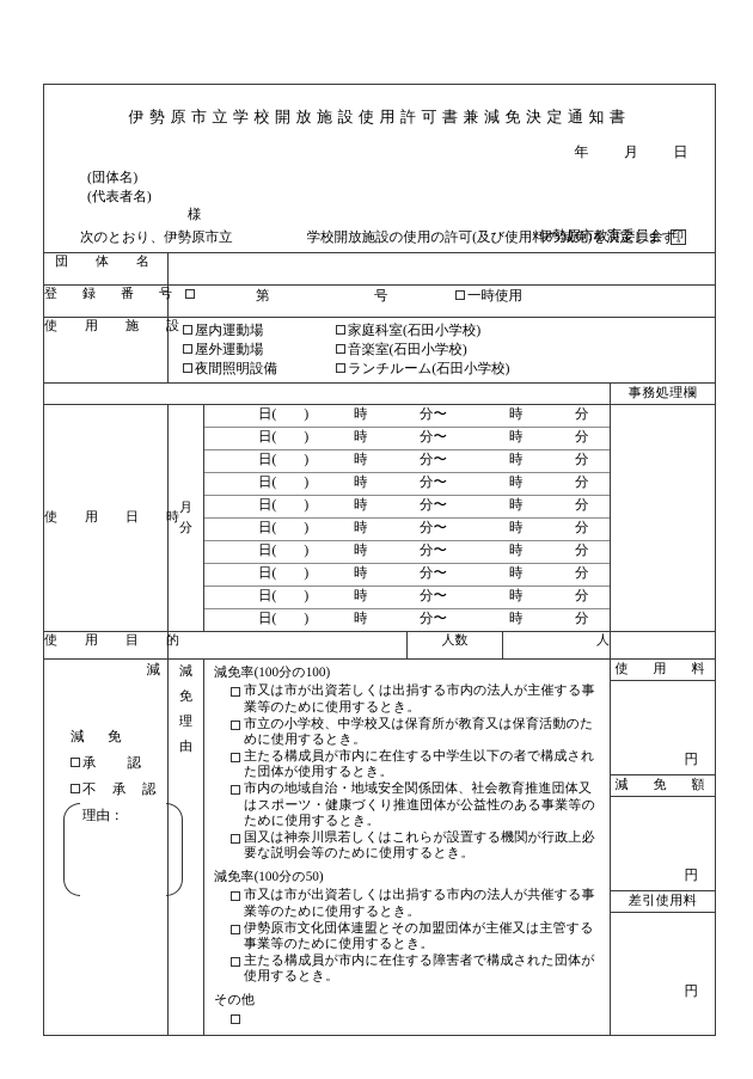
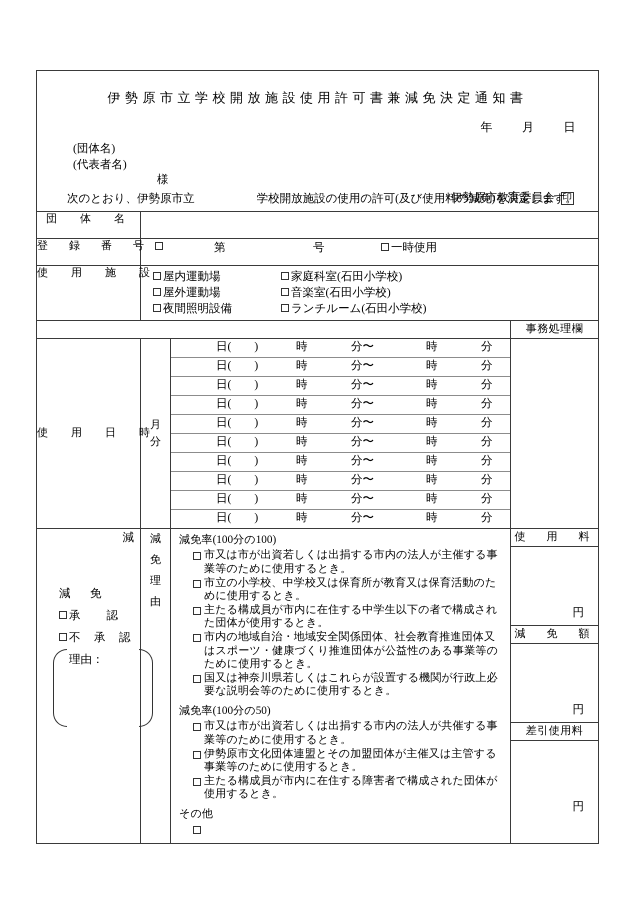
  伊勢原市立学校開放施設使用許可書兼減免決定通知書 年 月 日 (団体名) (代表者名) 様 伊勢原市教育委員会 印 次のとおり、伊勢原市立 学校開放施設の使用の許可(及び使用料の減免)を決定します。
  団 体 名
  登 録 番 号	第 号 一時使用
  使 用 施	屋内運動場 屋外運動場 夜間照明設備 家庭科室(石田小学校) 音楽室(石田小学校) ランチルーム(石田小学校)
  		事務処理欄
  使 用 日 時	月 分
  日( ) 時 分〜 時 分
  日( ) 時 分〜 時 分
  日( ) 時 分〜 時 分
  日( ) 時 分〜 時 分
  日( ) 時 分〜 時 分
  日( ) 時 分〜 時 分
  日( ) 時 分〜 時 分
  日( ) 時 分〜 時 分
  日( ) 時 分〜 時 分
  日( ) 時 分〜 時 分
- 使 用 目 的		人数	人
  減 減 免 承 認 不 承 認 理由：	減 免 理 由	減免率(100分の100) 市又は市が出資若しくは出捐する市内の法人が主催する事業等のために使用するとき。 市立の小学校、中学校又は保育所が教育又は保育活動のために使用するとき。 主たる構成員が市内に在住する中学生以下の者で構成された団体が使用するとき。 市内の地域自治・地域安全関係団体、社会教育推進団体又はスポーツ・健康づくり推進団体が公益性のある事業等のために使用するとき。 国又は神奈川県若しくはこれらが設置する機関が行政上必要な説明会等のために使用するとき。 減免率(100分の50) 市又は市が出資若しくは出捐する市内の法人が共催する事業等のために使用するとき。 伊勢原市文化団体連盟とその加盟団体が主催又は主管する事業等のために使用するとき。 主たる構成員が市内に在住する障害者で構成された団体が使用するとき。 その他
  使 用 料
  円
  減 免 額
  円
  差引使用料
  円
